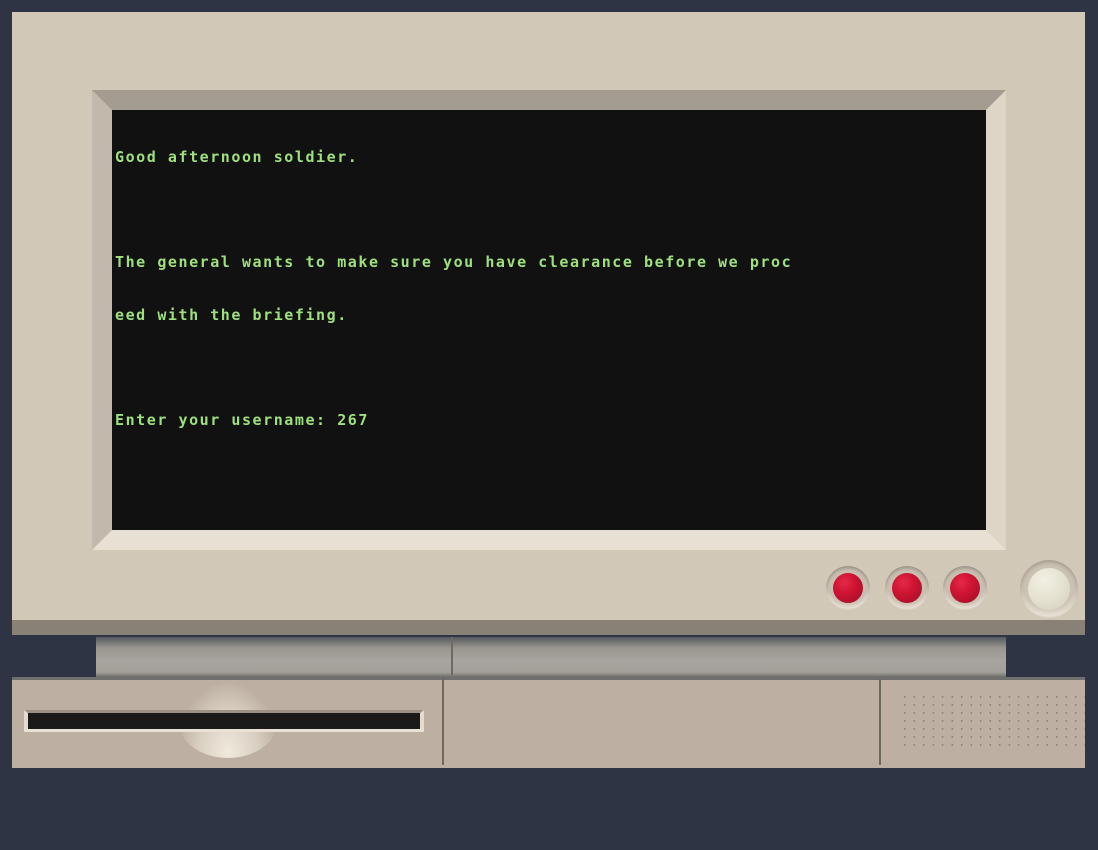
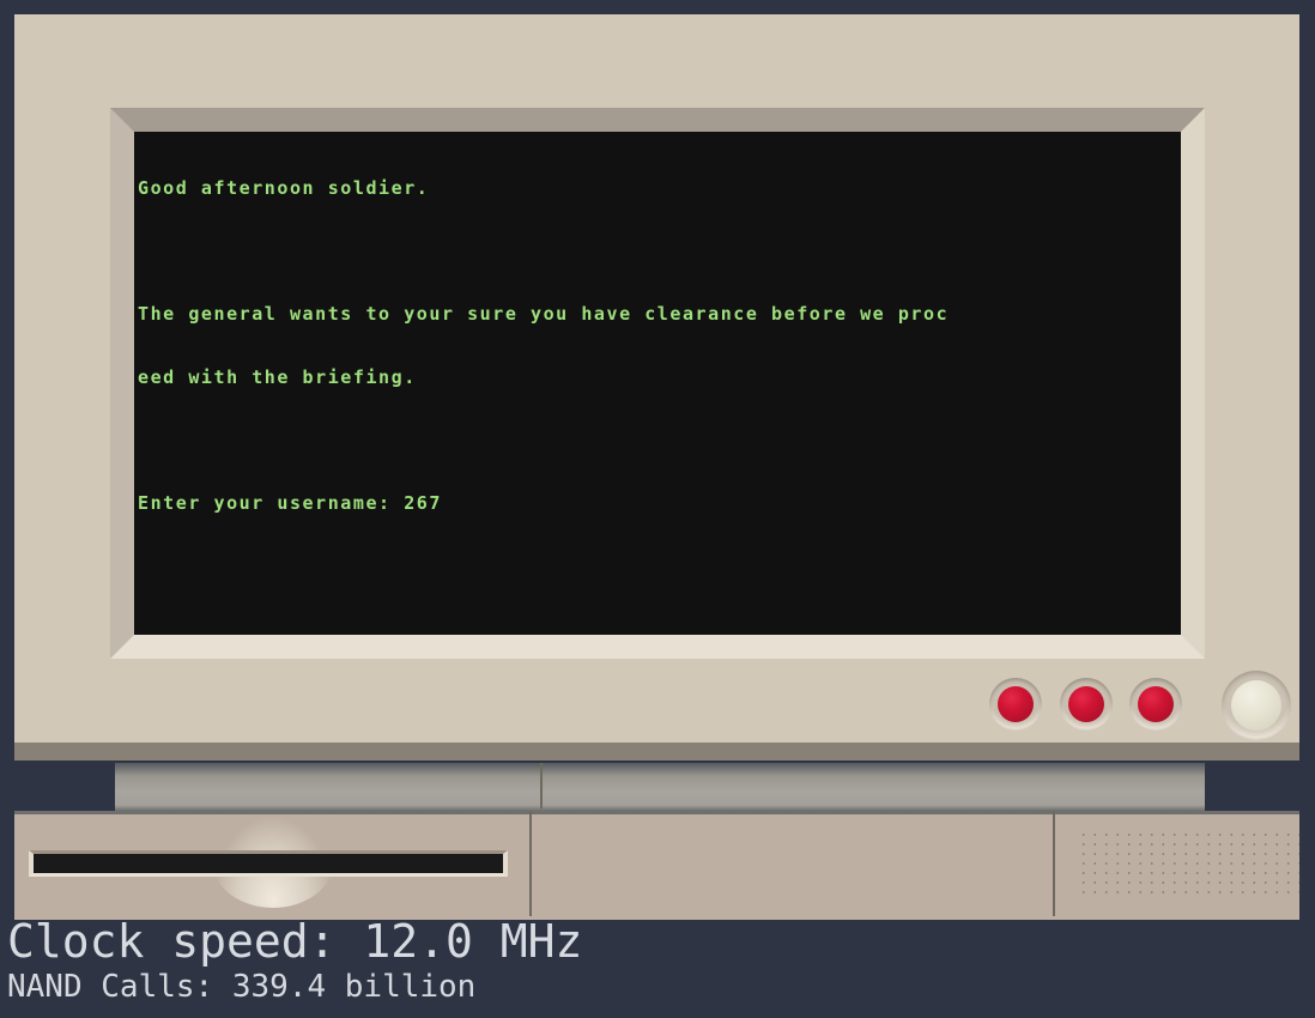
  Good afternoon soldier.
- The general wants to make sure you have clearance before we proc
+ The general wants to your sure you have clearance before we proc
  eed with the briefing.
  Enter your username: 267
+ Clock speed: 12.0 MHz
+ NAND Calls: 339.4 billion
